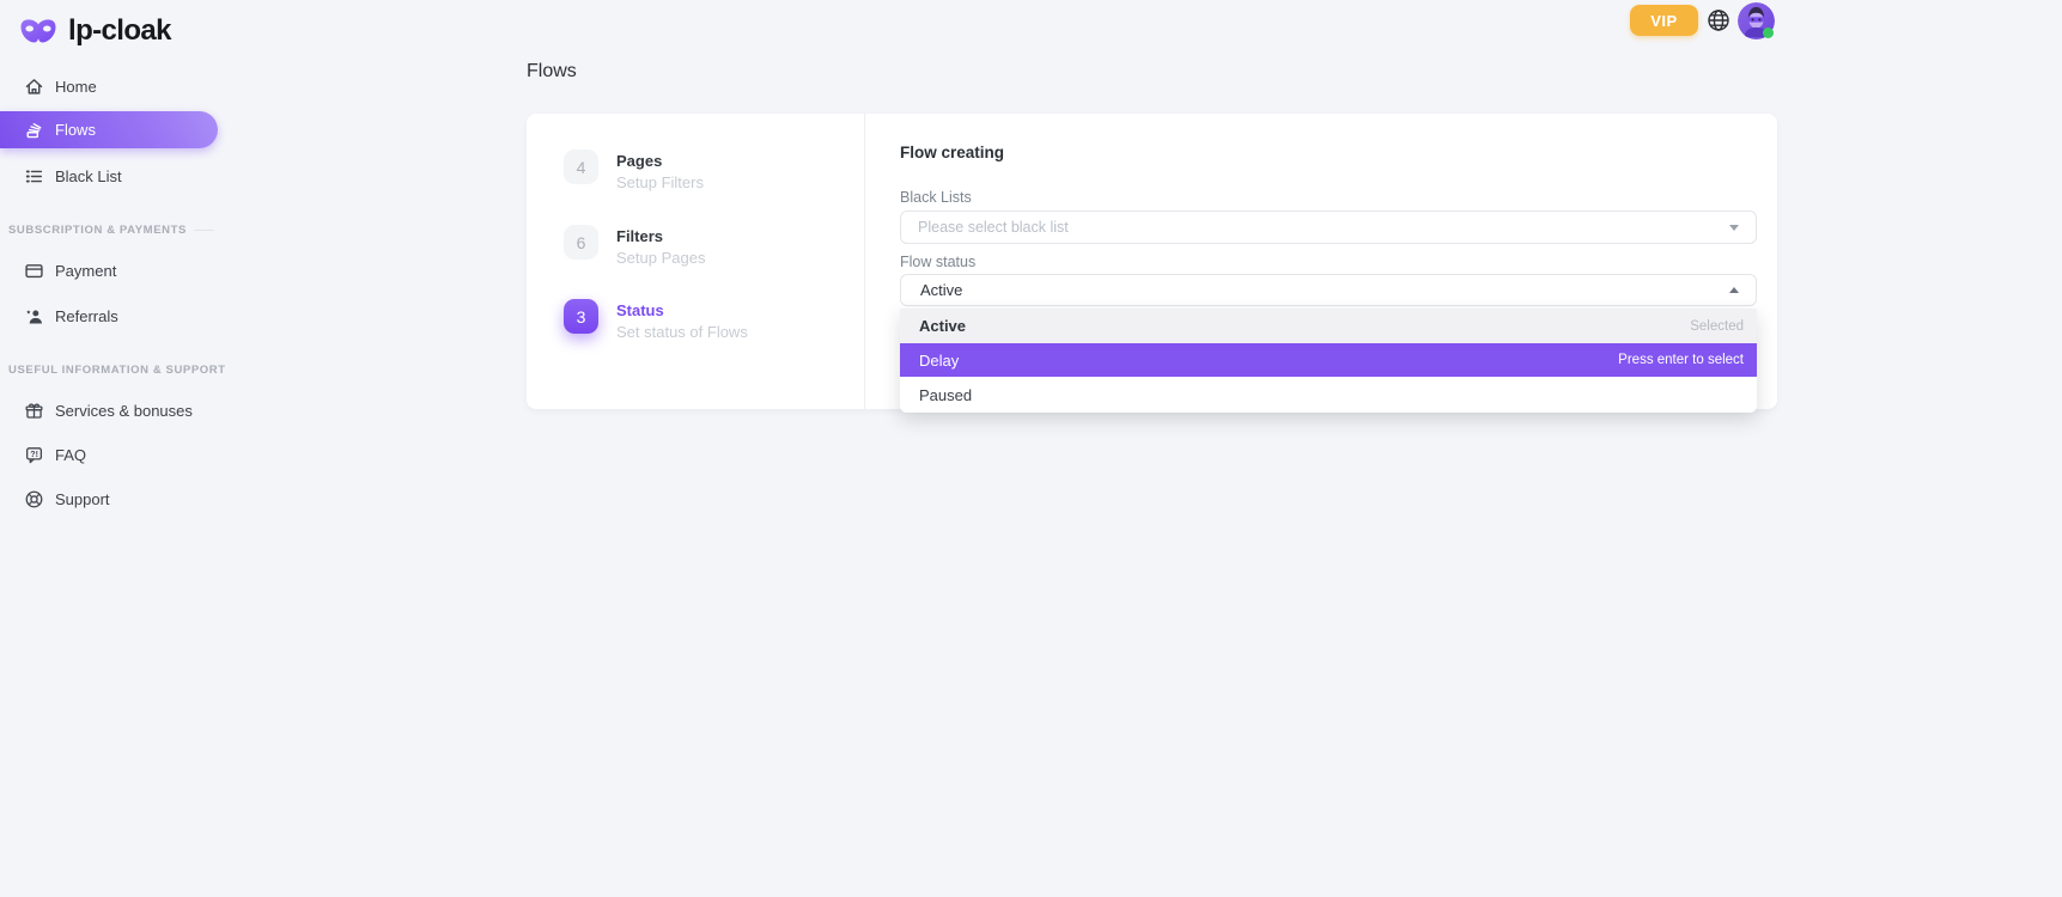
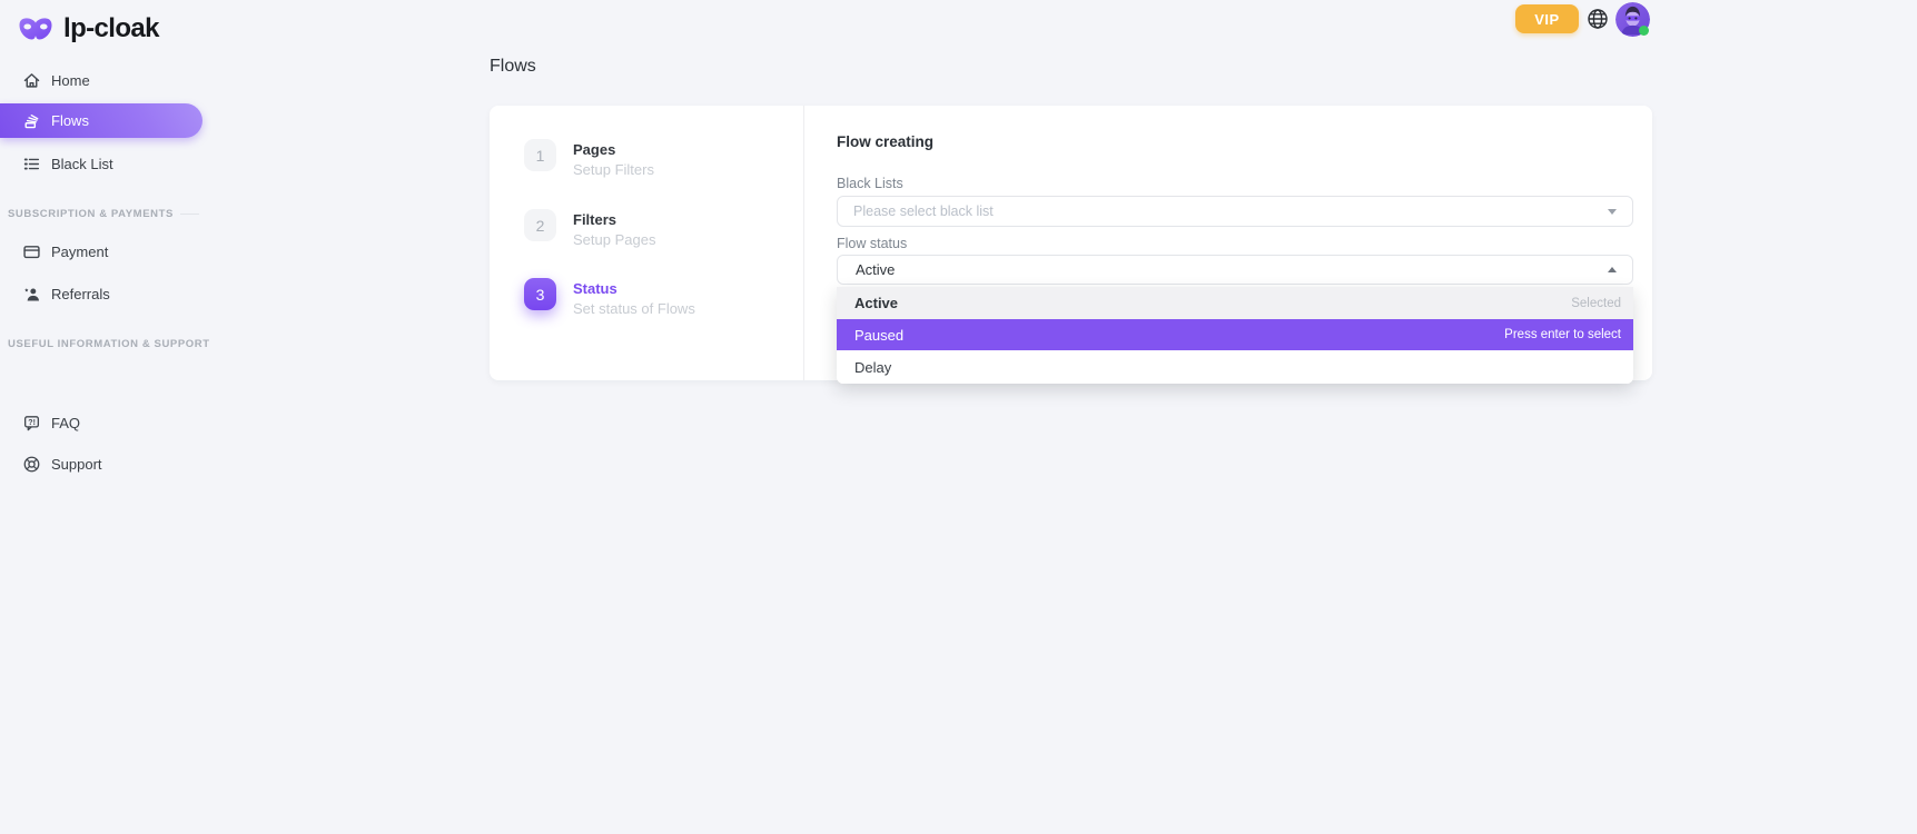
  lp-cloak
  Home
  Flows
  Black List
  SUBSCRIPTION & PAYMENTS
  Payment
  Referrals
  USEFUL INFORMATION & SUPPORT
- Services & bonuses
  ?!
  FAQ
  Support
  VIP
  Flows
- 4
+ 1
  Pages
  Setup Filters
- 6
+ 2
  Filters
  Setup Pages
  3
  Status
  Set status of Flows
  Flow creating
  Black Lists
  Please select black list
  Flow status
  Active
  Active
  Selected
- Delay
+ Paused
  Press enter to select
- Paused
+ Delay
